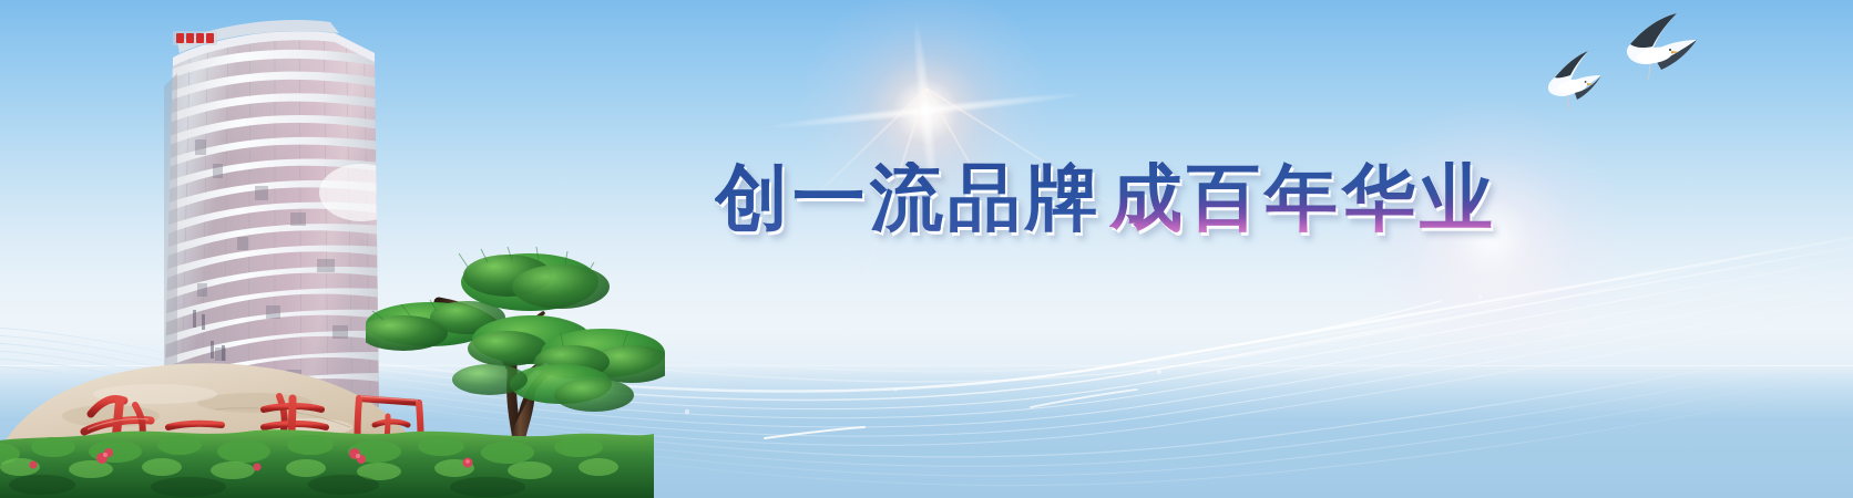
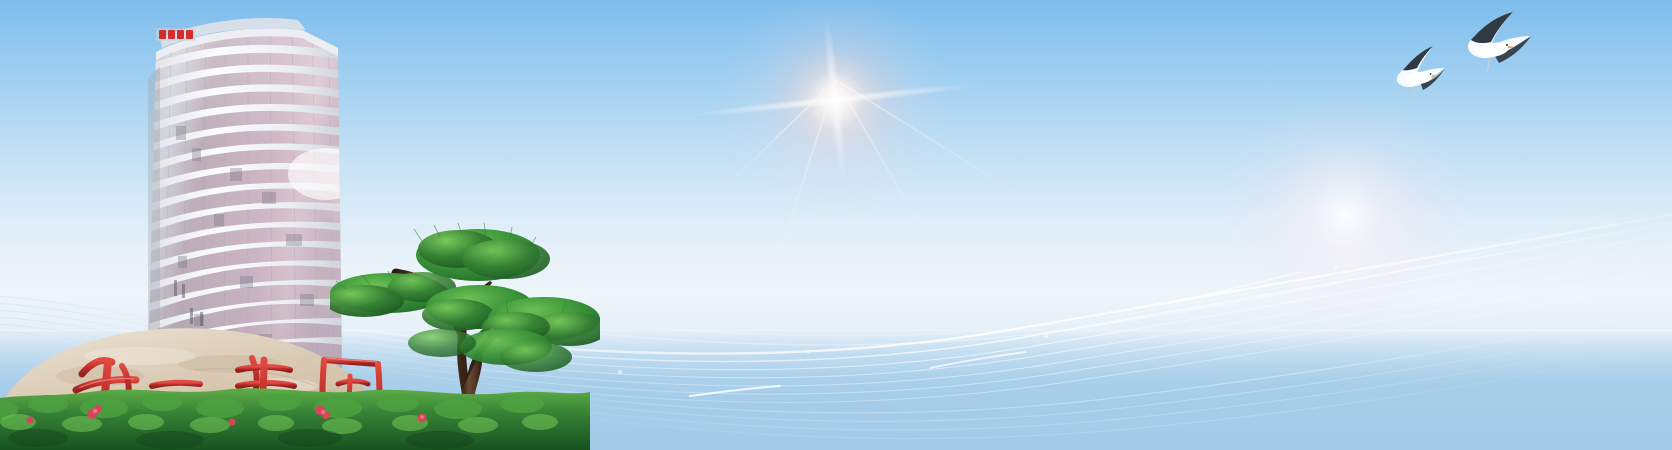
- 创一流品牌
- 成百年华业
